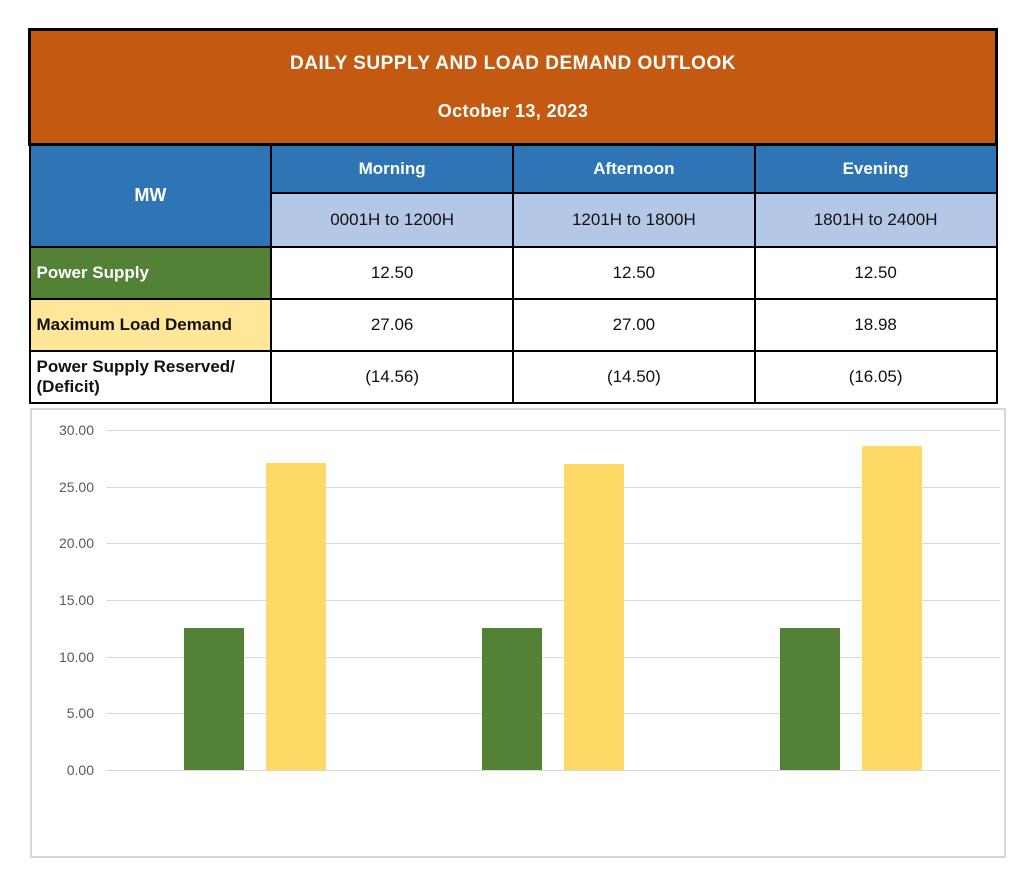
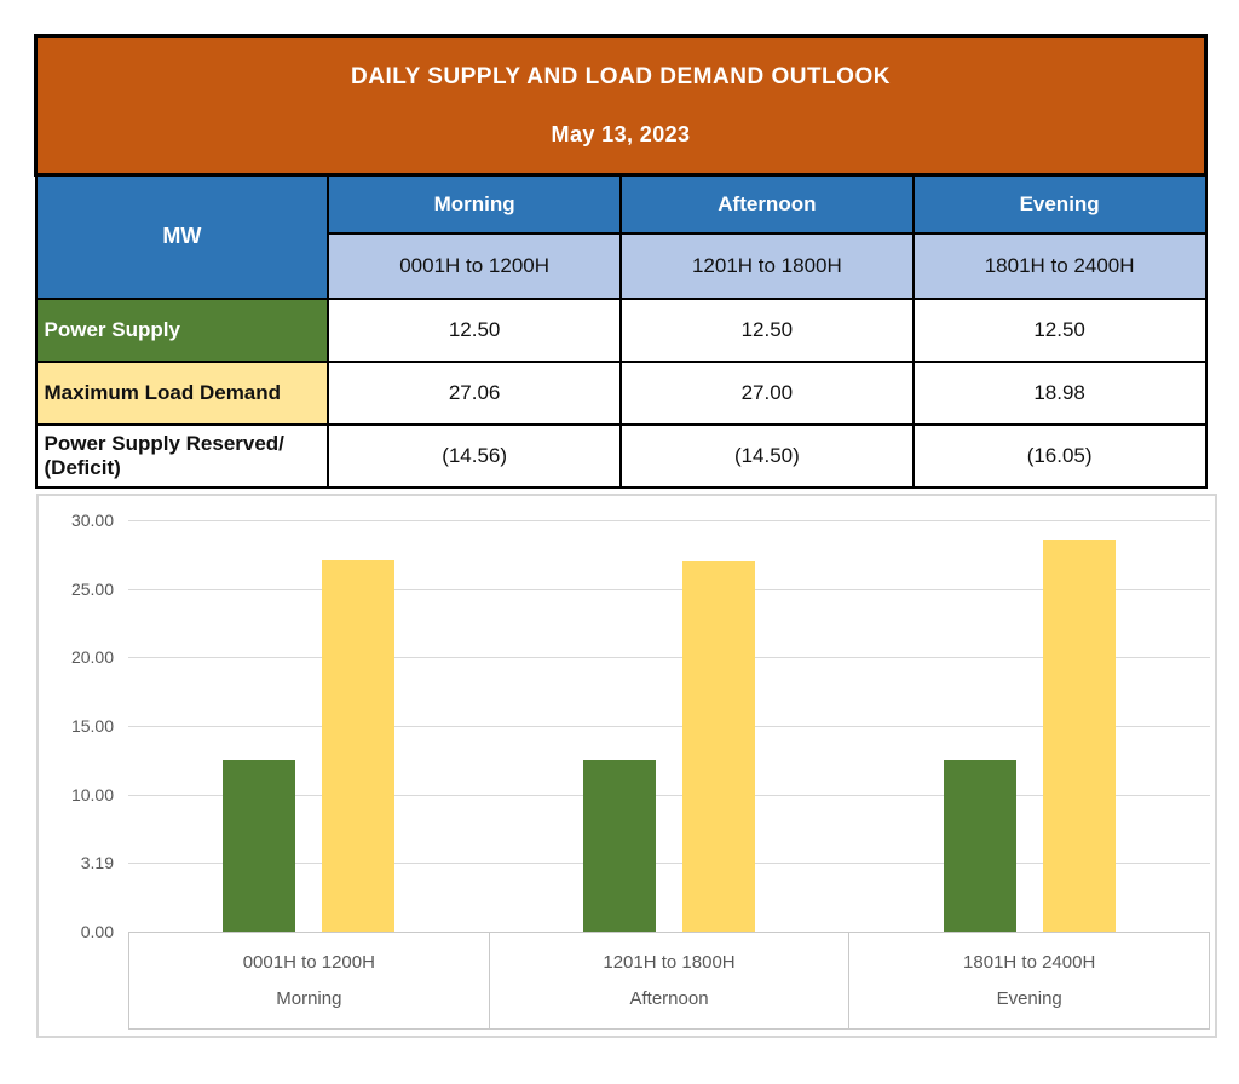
- DAILY SUPPLY AND LOAD DEMAND OUTLOOK October 13, 2023
+ DAILY SUPPLY AND LOAD DEMAND OUTLOOK May 13, 2023
  MW	Morning	Afternoon	Evening
  0001H to 1200H	1201H to 1800H	1801H to 2400H
  Power Supply	12.50	12.50	12.50
  Maximum Load Demand	27.06	27.00	18.98
  Power Supply Reserved/ (Deficit)	(14.56)	(14.50)	(16.05)
  0.00
- 5.00
+ 3.19
  10.00
  15.00
  20.00
  25.00
  30.00
+ 0001H to 1200H
+ Morning
+ 1201H to 1800H
+ Afternoon
+ 1801H to 2400H
+ Evening
